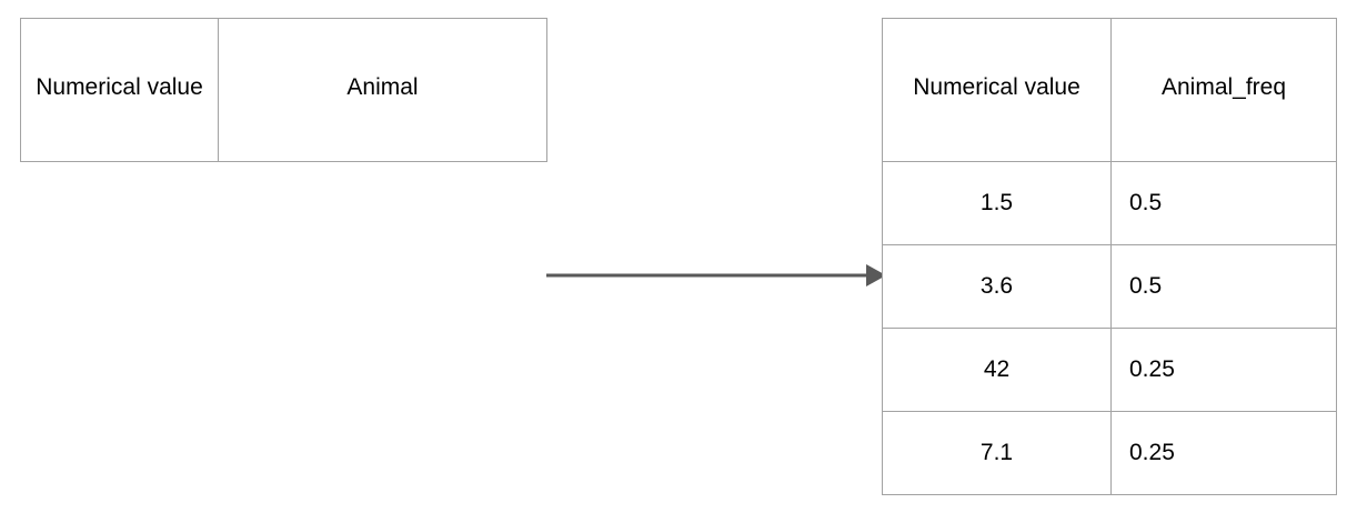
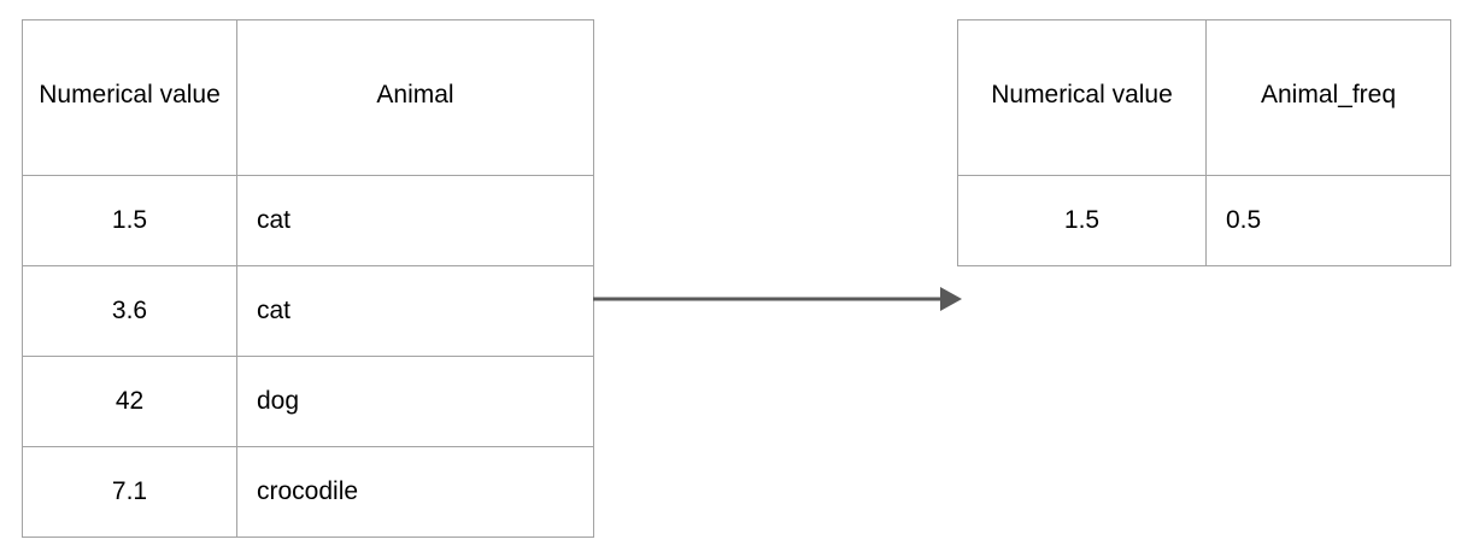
  Numerical value	Animal
+ 1.5	cat
+ 3.6	cat
+ 42	dog
+ 7.1	crocodile
  Numerical value	Animal_freq
  1.5	0.5
- 3.6	0.5
- 42	0.25
- 7.1	0.25
